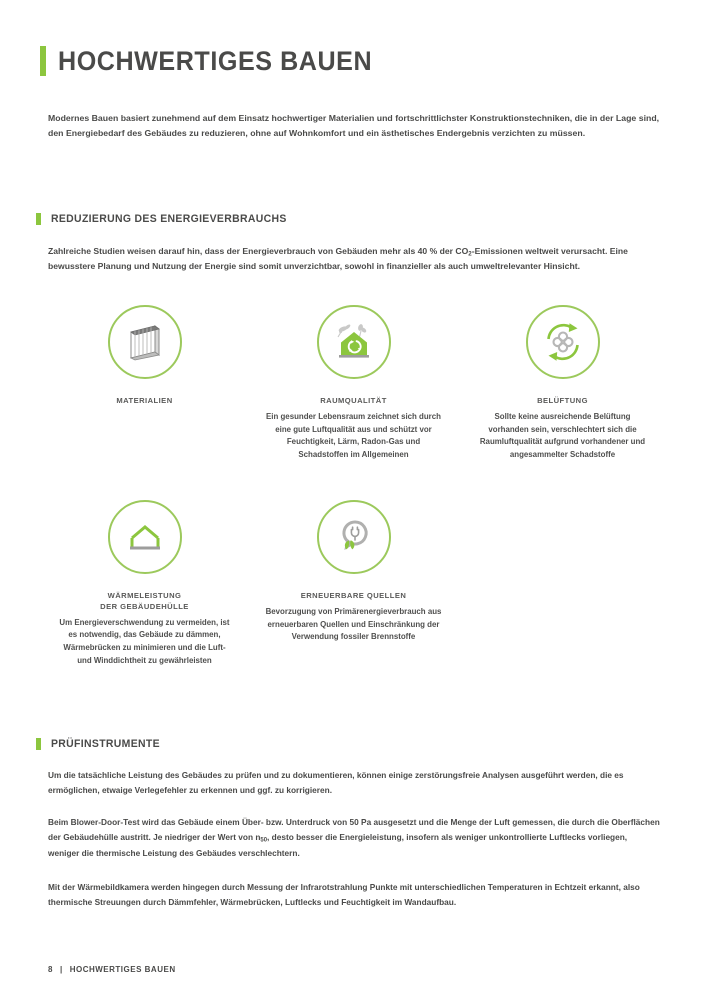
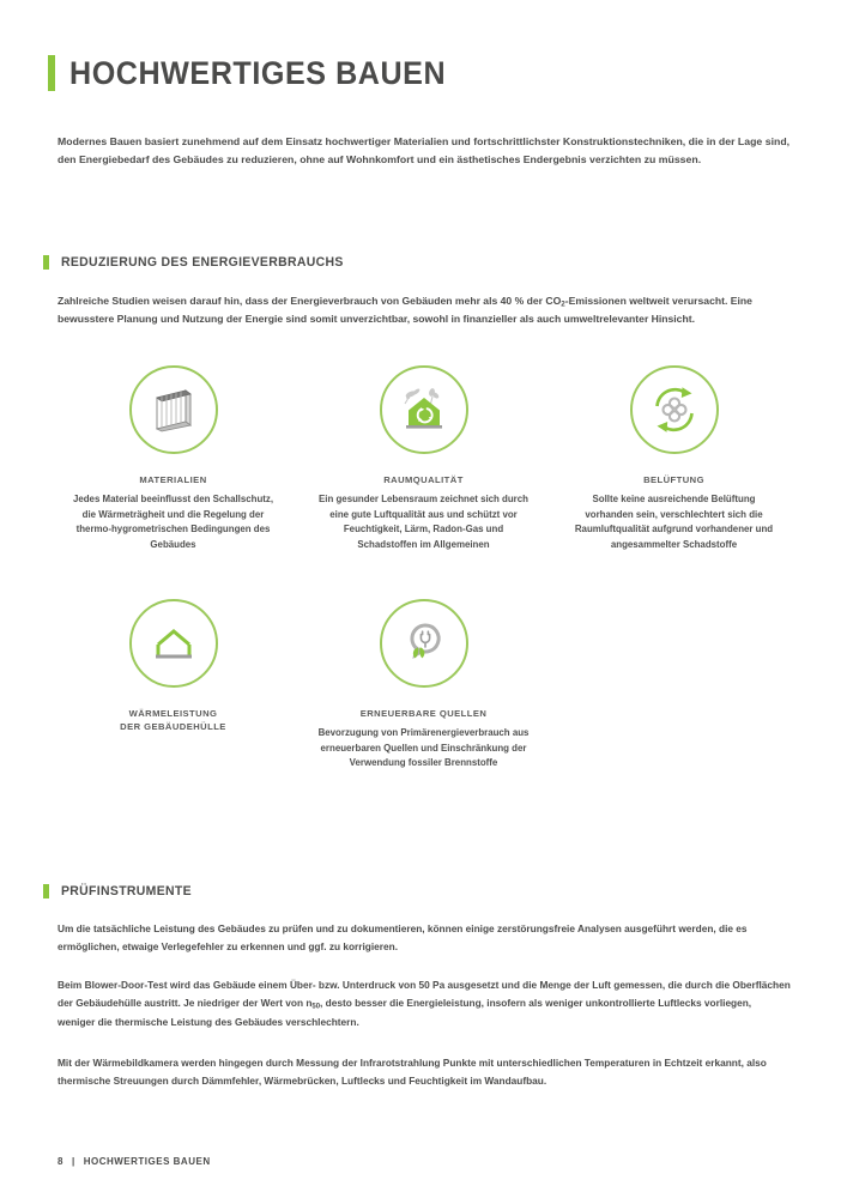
  HOCHWERTIGES BAUEN
  Modernes Bauen basiert zunehmend auf dem Einsatz hochwertiger Materialien und fortschrittlichster Konstruktionstechniken, die in der Lage sind, den Energiebedarf des Gebäudes zu reduzieren, ohne auf Wohnkomfort und ein ästhetisches Endergebnis verzichten zu müssen.
  REDUZIERUNG DES ENERGIEVERBRAUCHS
  Zahlreiche Studien weisen darauf hin, dass der Energieverbrauch von Gebäuden mehr als 40 % der CO -Emissionen weltweit verursacht. Eine bewusstere Planung und Nutzung der Energie sind somit unverzichtbar, sowohl in finanzieller als auch umweltrelevanter Hinsicht.
  MATERIALIEN
+ Jedes Material beeinflusst den Schallschutz, die Wärmeträgheit und die Regelung der thermo-hygrometrischen Bedingungen des Gebäudes
  RAUMQUALITÄT
  Ein gesunder Lebensraum zeichnet sich durch eine gute Luftqualität aus und schützt vor Feuchtigkeit, Lärm, Radon-Gas und Schadstoffen im Allgemeinen
  BELÜFTUNG
  Sollte keine ausreichende Belüftung vorhanden sein, verschlechtert sich die Raumluftqualität aufgrund vorhandener und angesammelter Schadstoffe
  WÄRMELEISTUNG
  DER GEBÄUDEHÜLLE
- Um Energieverschwendung zu vermeiden, ist es notwendig, das Gebäude zu dämmen, Wärmebrücken zu minimieren und die Luft- und Winddichtheit zu gewährleisten
  ERNEUERBARE QUELLEN
  Bevorzugung von Primärenergieverbrauch aus erneuerbaren Quellen und Einschränkung der Verwendung fossiler Brennstoffe
  PRÜFINSTRUMENTE
  Um die tatsächliche Leistung des Gebäudes zu prüfen und zu dokumentieren, können einige zerstörungsfreie Analysen ausgeführt werden, die es ermöglichen, etwaige Verlegefehler zu erkennen und ggf. zu korrigieren.
  Beim Blower-Door-Test wird das Gebäude einem Über- bzw. Unterdruck von 50 Pa ausgesetzt und die Menge der Luft gemessen, die durch die Oberflächen der Gebäudehülle austritt. Je niedriger der Wert von n , desto besser die Energieleistung, insofern als weniger unkontrollierte Luftlecks vorliegen, weniger die thermische Leistung des Gebäudes verschlechtern.
  Mit der Wärmebildkamera werden hingegen durch Messung der Infrarotstrahlung Punkte mit unterschiedlichen Temperaturen in Echtzeit erkannt, also thermische Streuungen durch Dämmfehler, Wärmebrücken, Luftlecks und Feuchtigkeit im Wandaufbau.
  8
  |
  HOCHWERTIGES BAUEN
